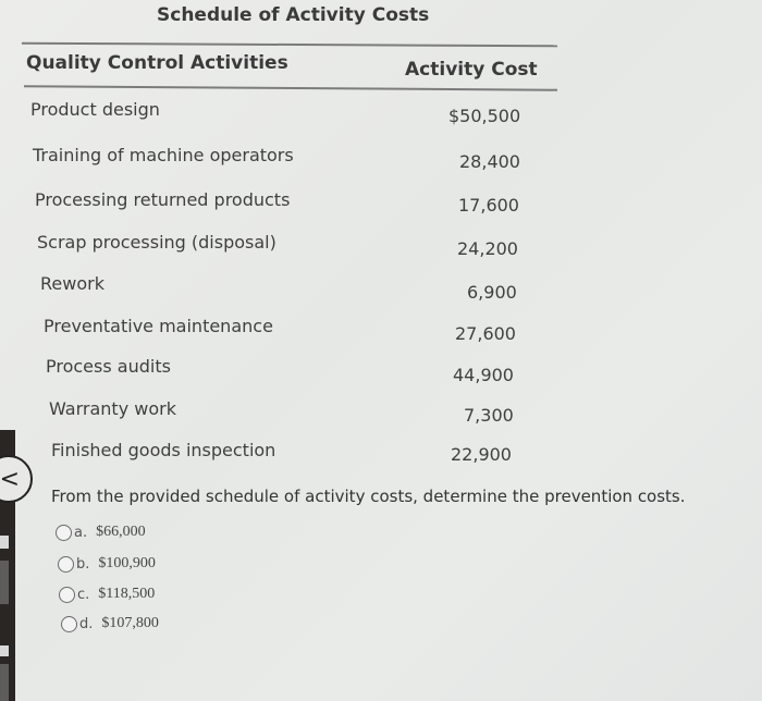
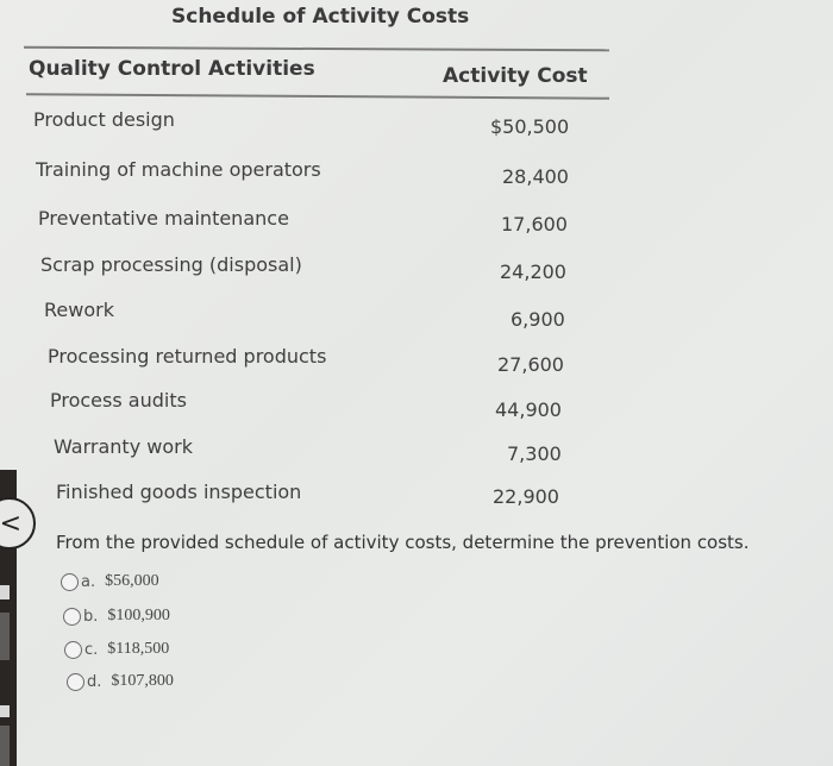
  <
  Schedule of Activity Costs
  Quality Control Activities
  Activity Cost
  Product design
  $50,500
  Training of machine operators
  28,400
- Processing returned products
+ Preventative maintenance
  17,600
  Scrap processing (disposal)
  24,200
  Rework
  6,900
- Preventative maintenance
+ Processing returned products
  27,600
  Process audits
  44,900
  Warranty work
  7,300
  Finished goods inspection
  22,900
  From the provided schedule of activity costs, determine the prevention costs.
  a.
- $66,000
+ $56,000
  b.
  $100,900
  c.
  $118,500
  d.
  $107,800
